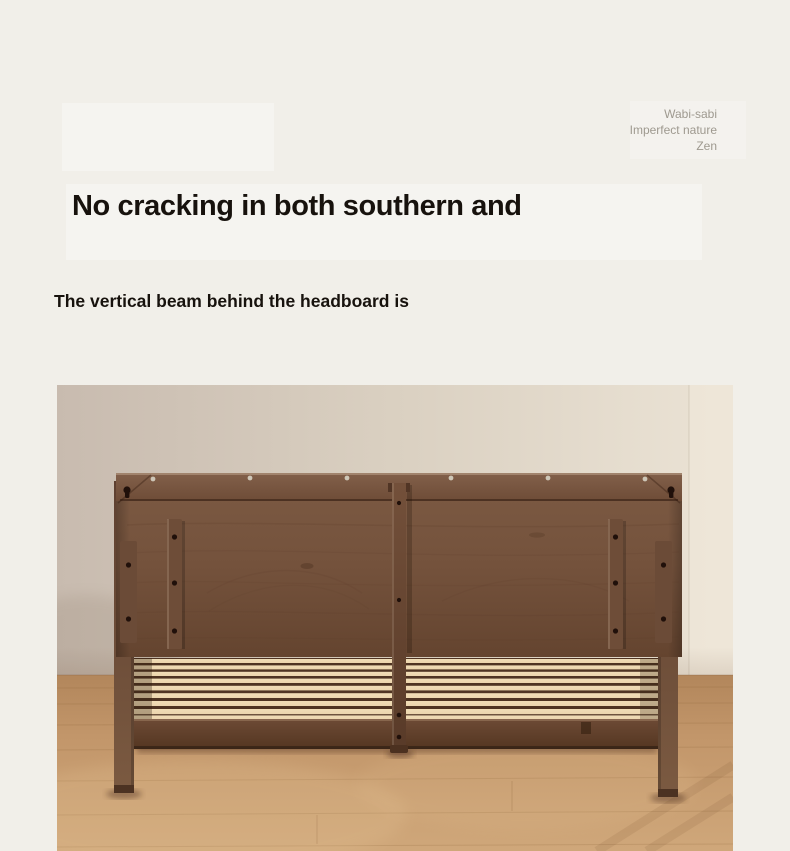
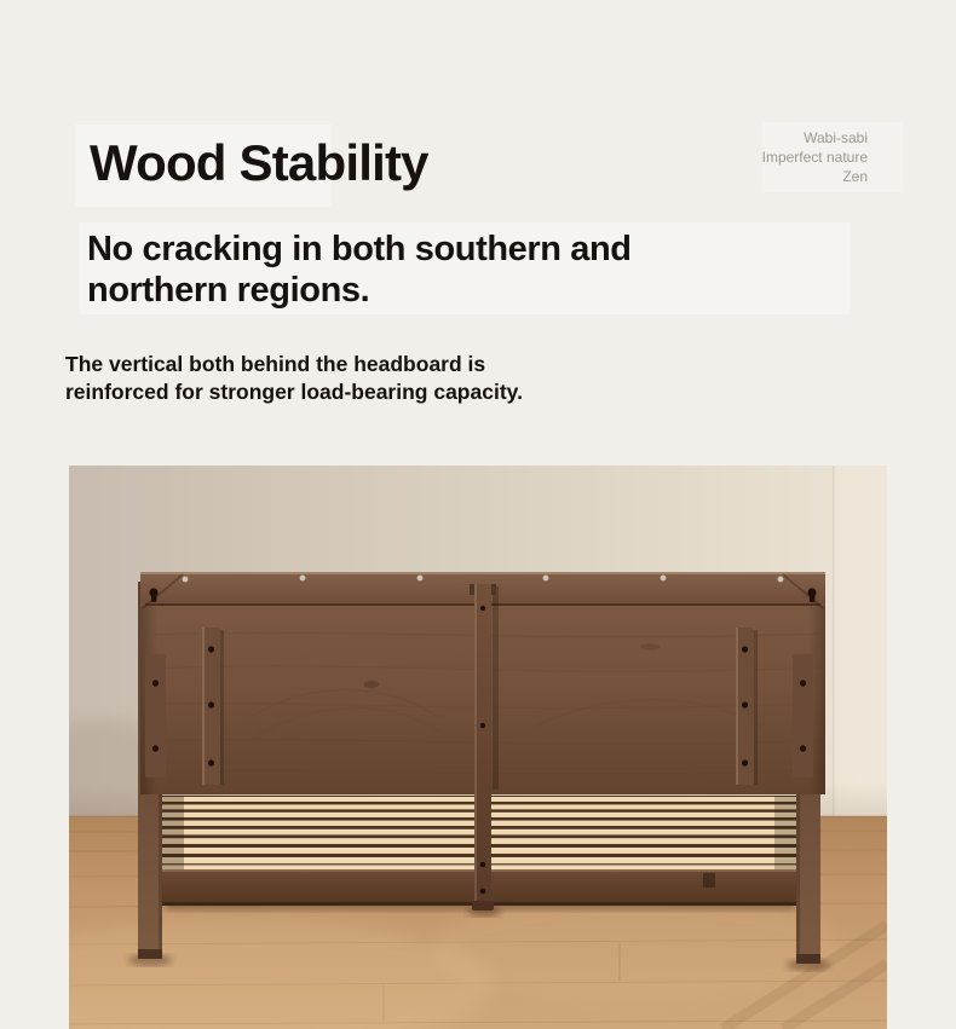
+ Wood Stability
  Wabi-sabi
  Imperfect nature
  Zen
  No cracking in both southern and
+ northern regions.
- The vertical beam behind the headboard is
+ The vertical both behind the headboard is
+ reinforced for stronger load-bearing capacity.
